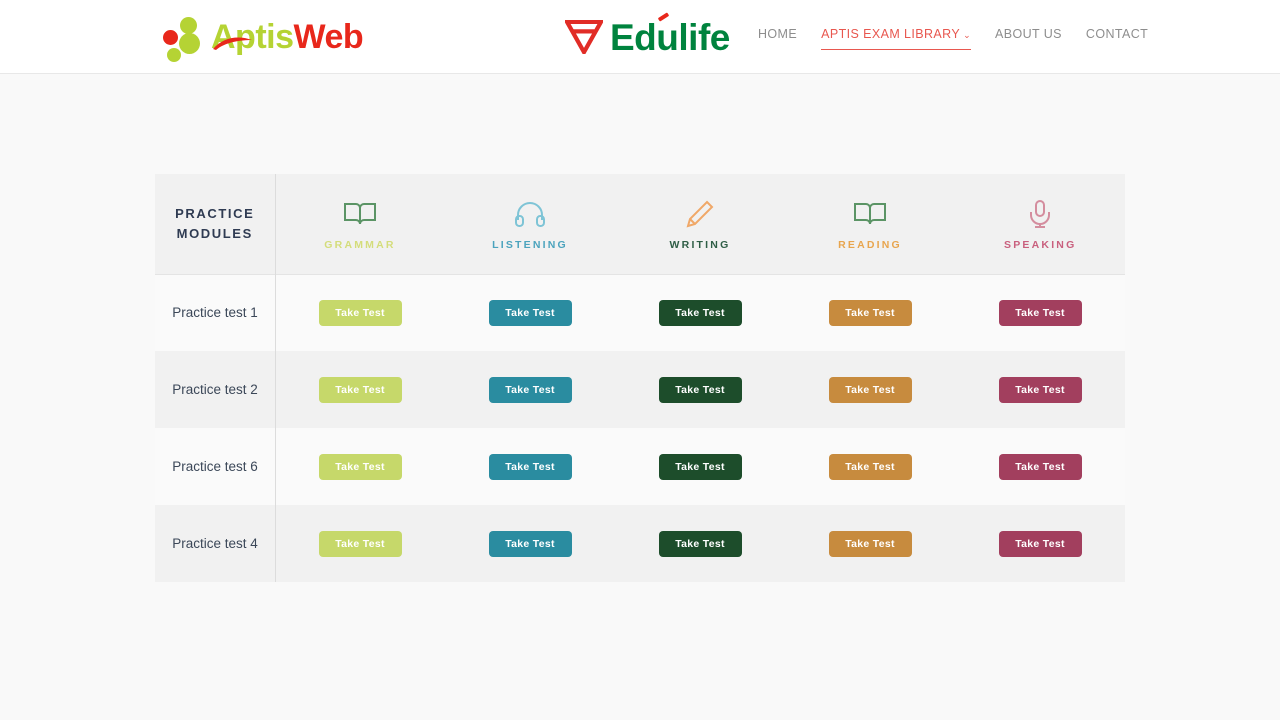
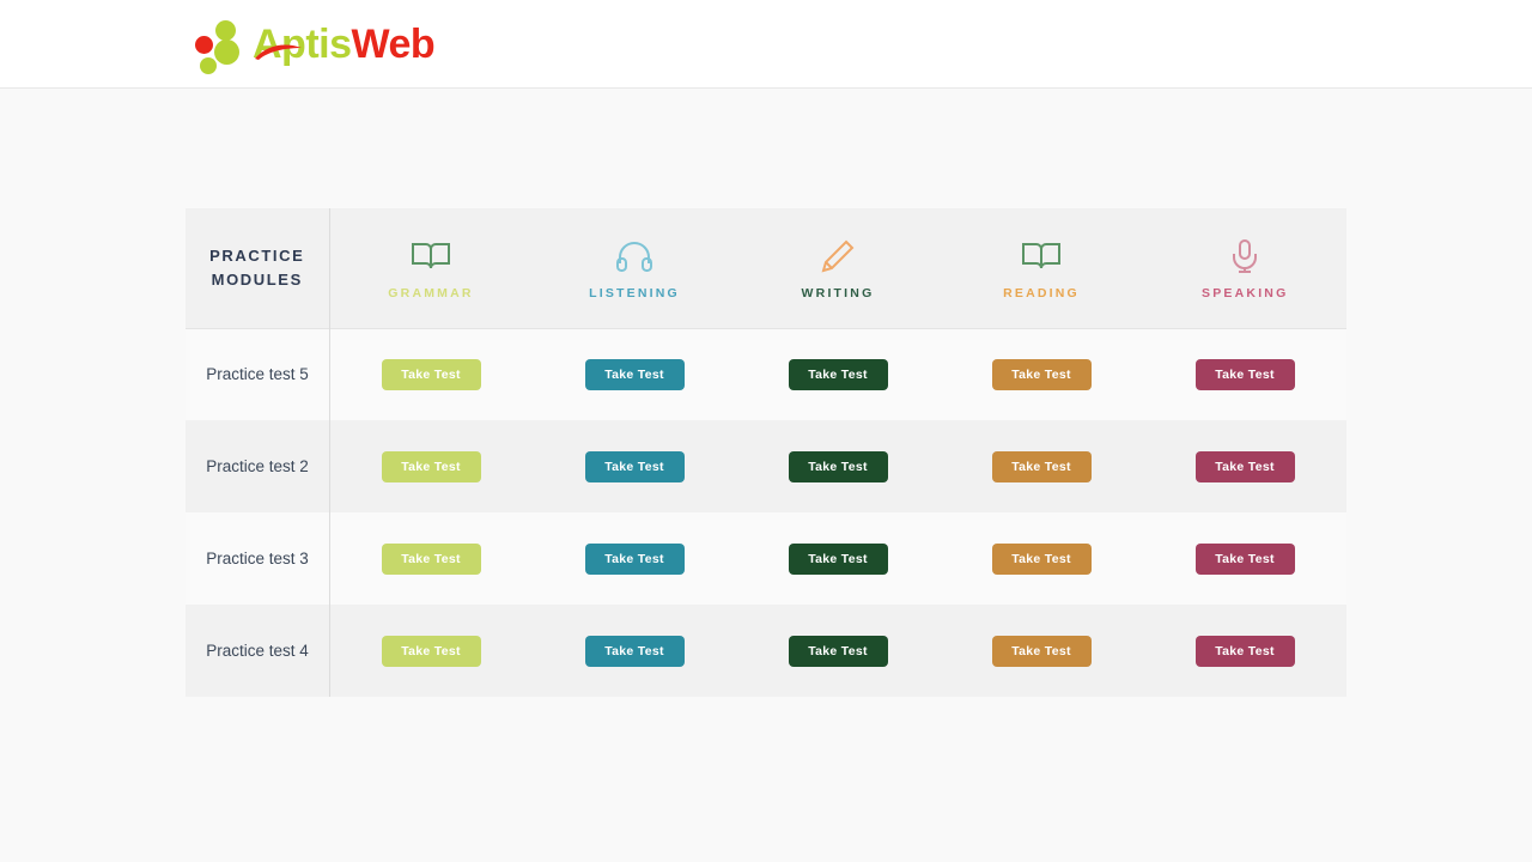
  AptisWeb
- Edulife
- HOME
- APTIS EXAM LIBRARY ⌄
- ABOUT US
- CONTACT
  PRACTICE MODULES	GRAMMAR	LISTENING	WRITING	READING	SPEAKING
- Practice test 1	Take Test	Take Test	Take Test	Take Test	Take Test
+ Practice test 5	Take Test	Take Test	Take Test	Take Test	Take Test
  Practice test 2	Take Test	Take Test	Take Test	Take Test	Take Test
- Practice test 6	Take Test	Take Test	Take Test	Take Test	Take Test
+ Practice test 3	Take Test	Take Test	Take Test	Take Test	Take Test
  Practice test 4	Take Test	Take Test	Take Test	Take Test	Take Test
